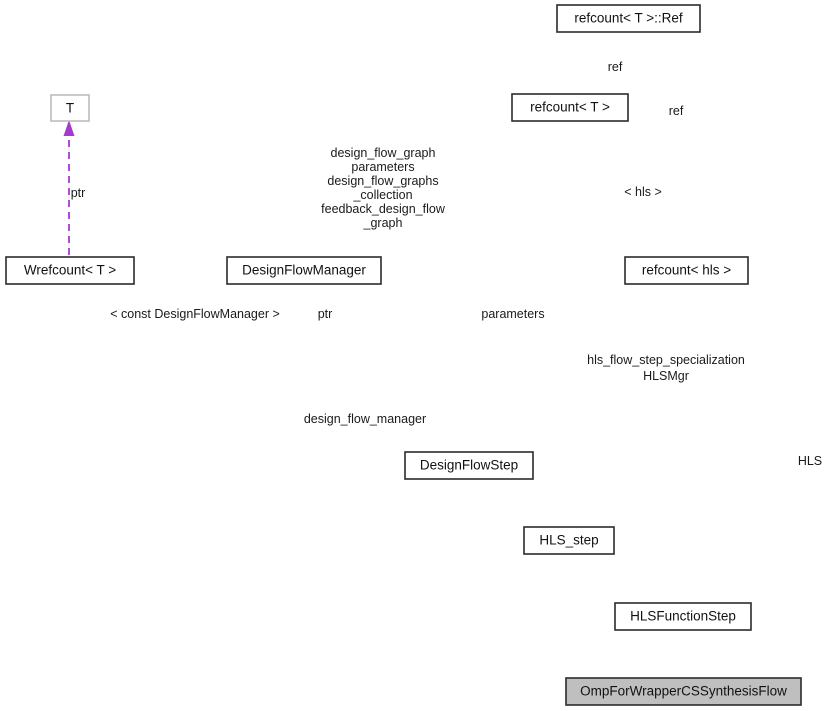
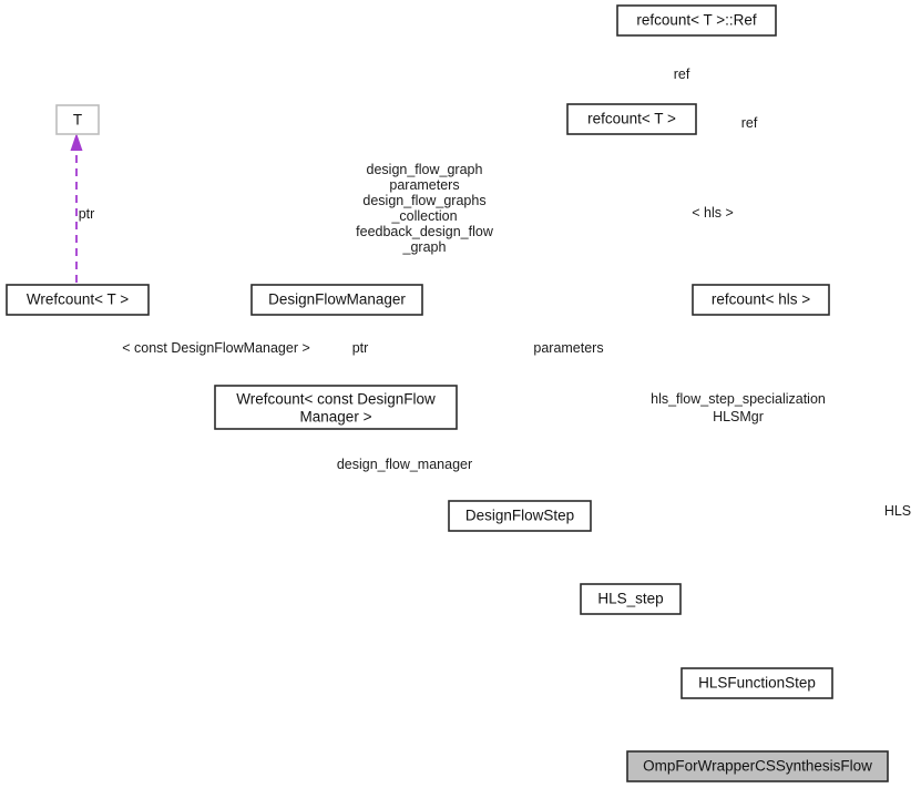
  ptr
  ref
  ref
  < hls >
  < const DesignFlowManager >
  ptr
  design_flow_manager
  parameters
  HLS
  design_flow_graph
  parameters
  design_flow_graphs
  _collection
  feedback_design_flow
  _graph
  hls_flow_step_specialization
  HLSMgr
  T
  refcount< T >::Ref
  refcount< T >
  Wrefcount< T >
  DesignFlowManager
  refcount< hls >
+ Wrefcount< const DesignFlow
+ Manager >
  DesignFlowStep
  HLS_step
  HLSFunctionStep
  OmpForWrapperCSSynthesisFlow
